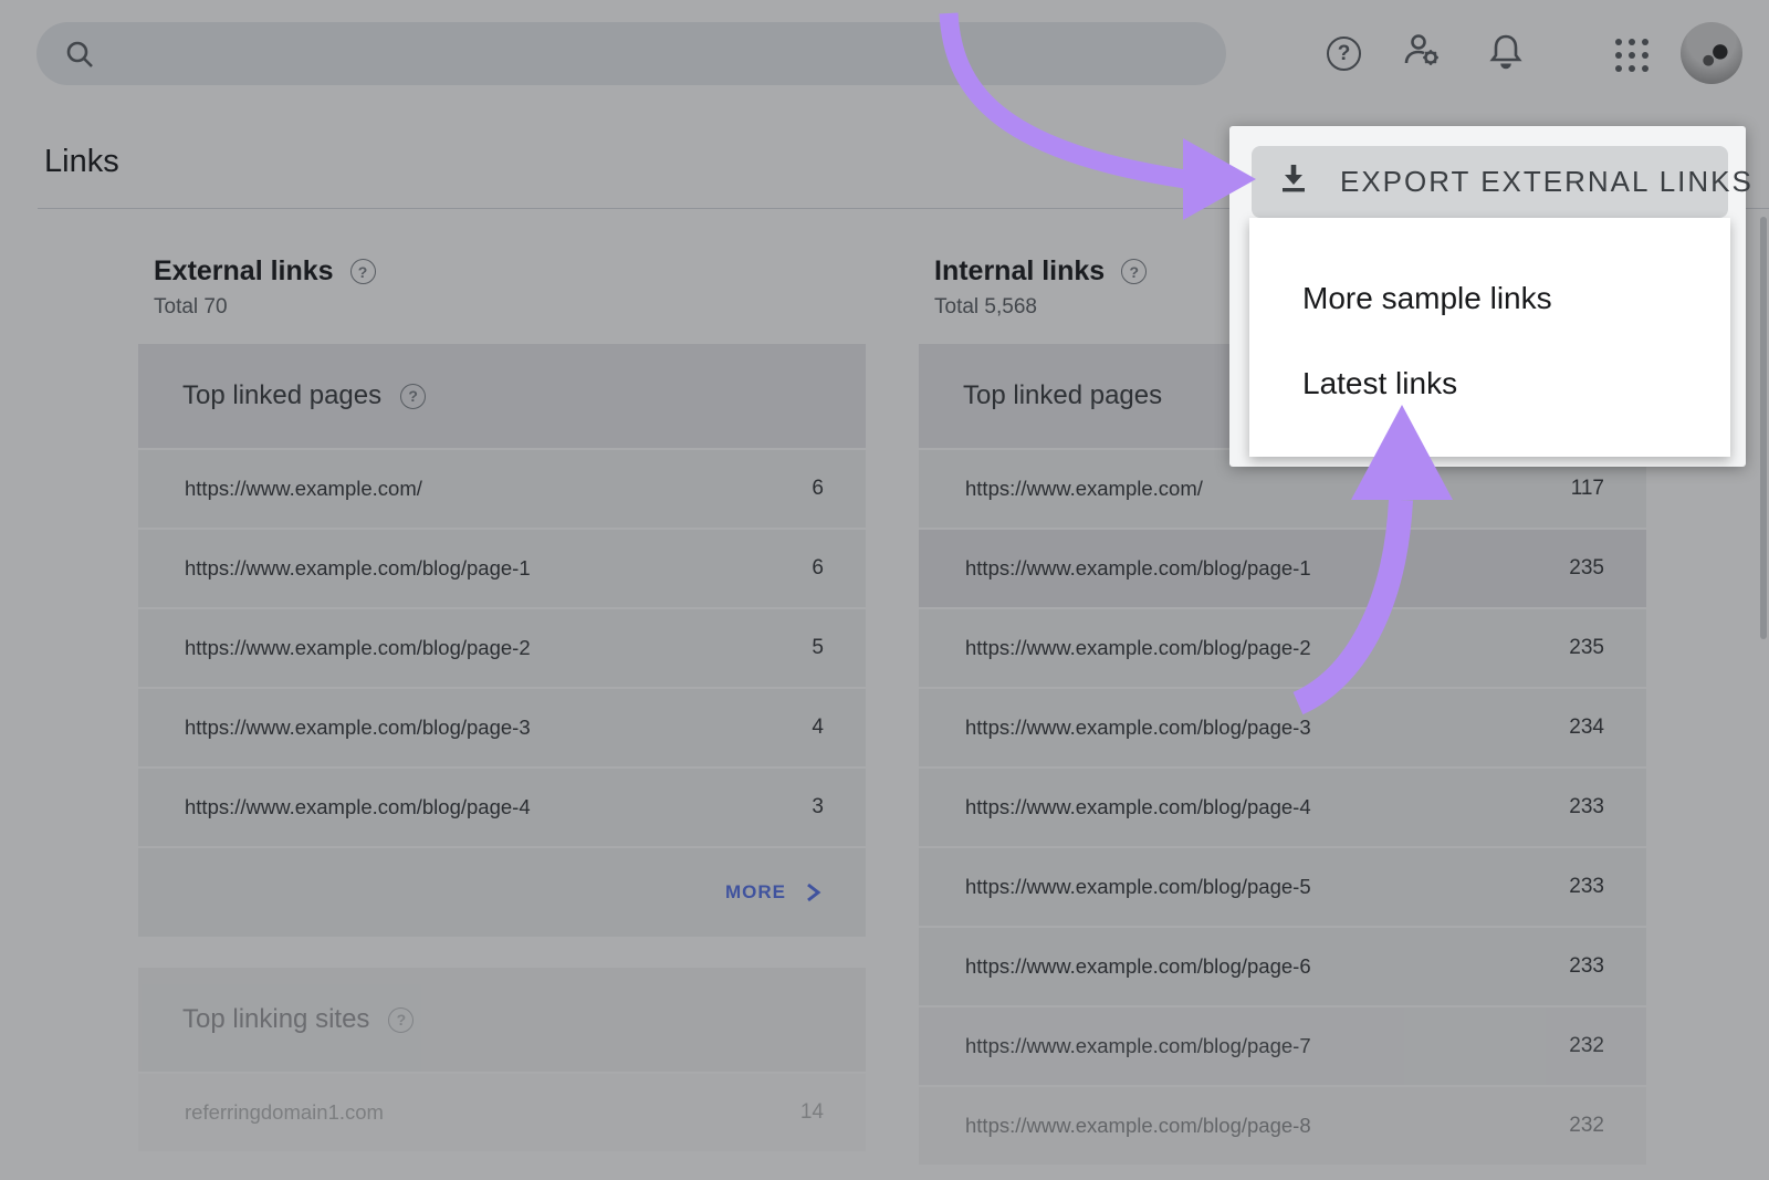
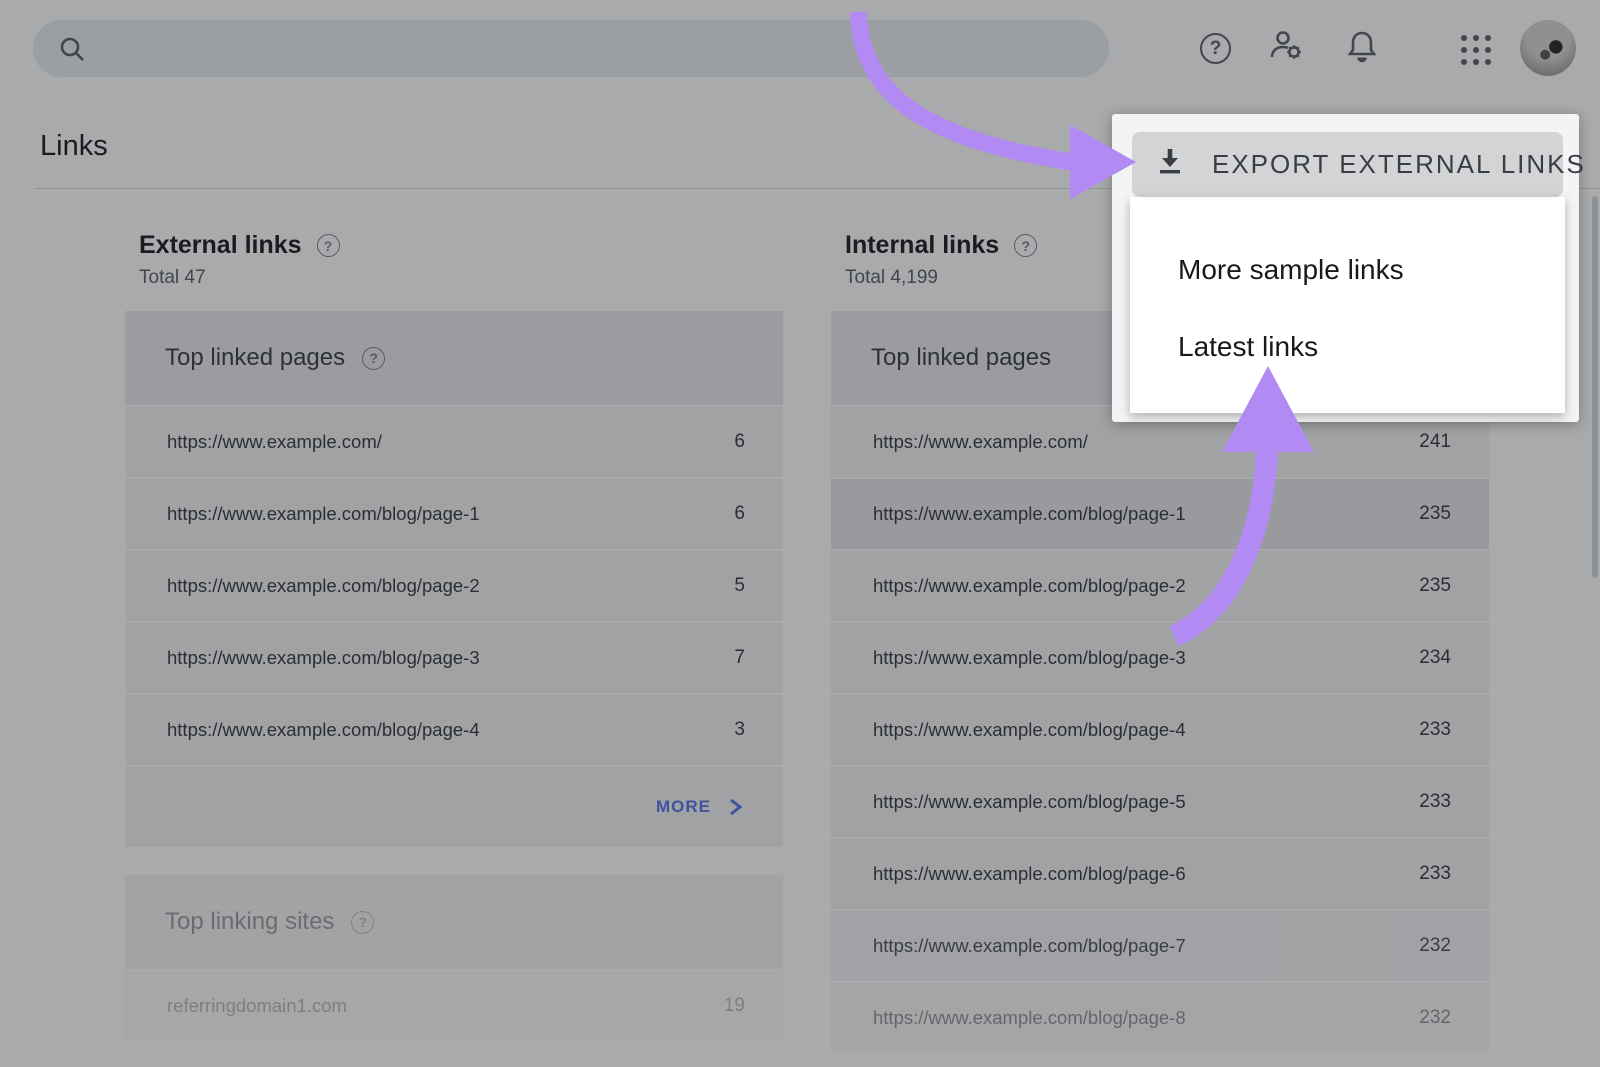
  ?
  Links
  External links
  ?
- Total 70
+ Total 47
  Top linked pages
  ?
  https://www.example.com/
  6
  https://www.example.com/blog/page-1
  6
  https://www.example.com/blog/page-2
  5
  https://www.example.com/blog/page-3
- 4
+ 7
  https://www.example.com/blog/page-4
  3
  MORE
  Top linking sites
  ?
  referringdomain1.com
- 14
+ 19
  Internal links
  ?
- Total 5,568
+ Total 4,199
  Top linked pages
  https://www.example.com/
- 117
+ 241
  https://www.example.com/blog/page-1
  235
  https://www.example.com/blog/page-2
  235
  https://www.example.com/blog/page-3
  234
  https://www.example.com/blog/page-4
  233
  https://www.example.com/blog/page-5
  233
  https://www.example.com/blog/page-6
  233
  https://www.example.com/blog/page-7
  232
  https://www.example.com/blog/page-8
  232
  EXPORT EXTERNAL LINKS
  More sample links
  Latest links
